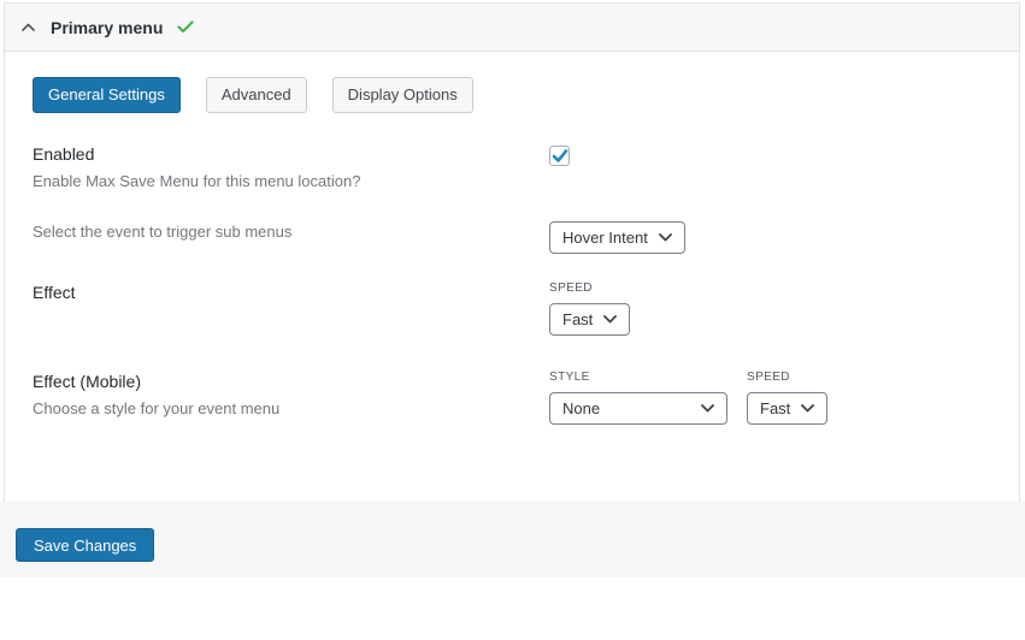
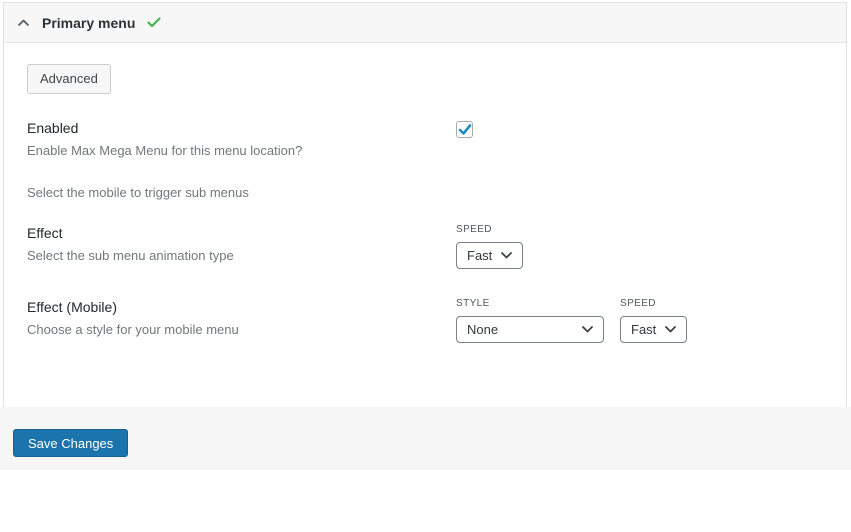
  Primary menu
- General Settings
  Advanced
- Display Options
  Enabled
- Enable Max Save Menu for this menu location?
+ Enable Max Mega Menu for this menu location?
- Select the event to trigger sub menus
+ Select the mobile to trigger sub menus
- Hover Intent
  Effect
+ Select the sub menu animation type
  SPEED
  Fast
  Effect (Mobile)
- Choose a style for your event menu
+ Choose a style for your mobile menu
  STYLE
  None
  SPEED
  Fast
  Save Changes
